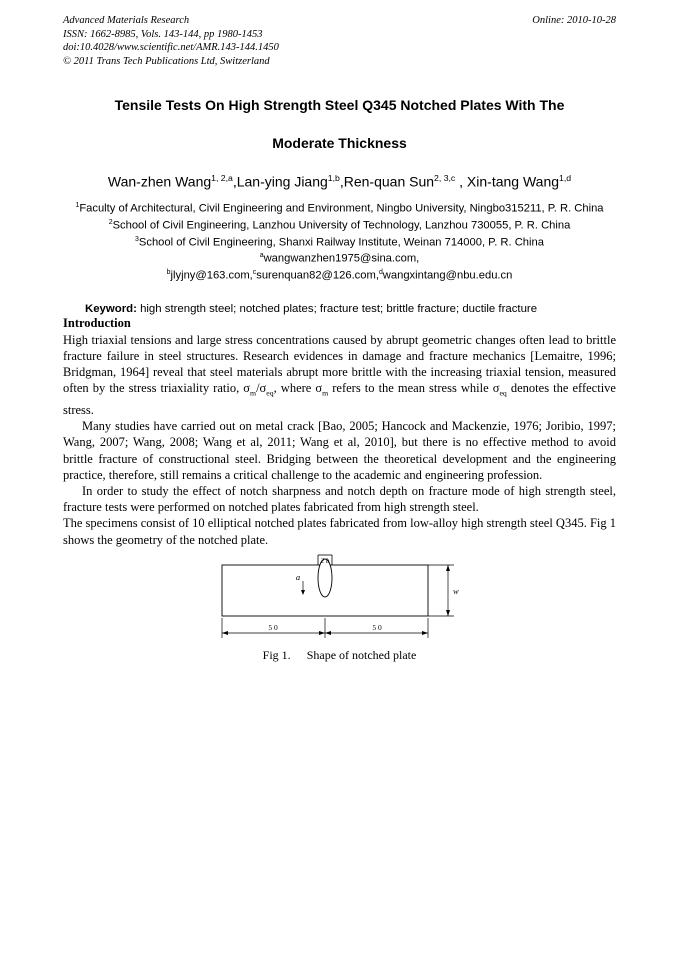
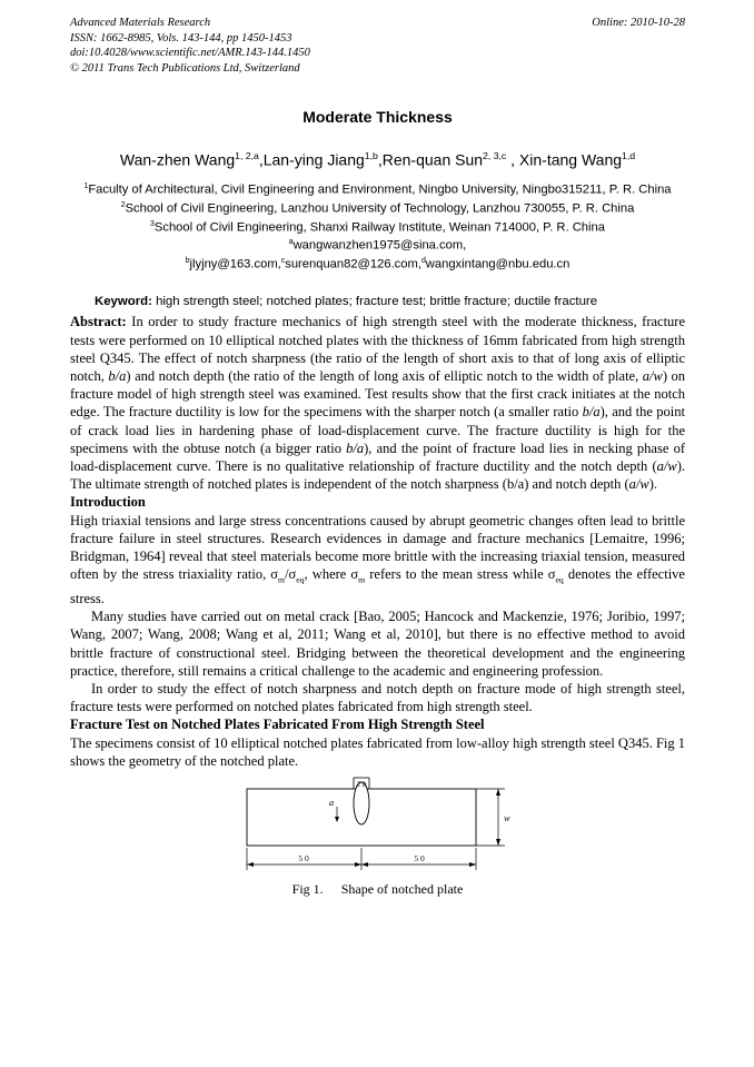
  Advanced Materials Research
- ISSN: 1662-8985, Vols. 143-144, pp 1980-1453
+ ISSN: 1662-8985, Vols. 143-144, pp 1450-1453
  doi:10.4028/www.scientific.net/AMR.143-144.1450
  © 2011 Trans Tech Publications Ltd, Switzerland
  Online: 2010-10-28
- Tensile Tests On High Strength Steel Q345 Notched Plates With The
  Moderate Thickness
  Wan-zhen Wang1, 2,a,Lan-ying Jiang1,b,Ren-quan Sun2, 3,c , Xin-tang Wang1,d
  Faculty of Architectural, Civil Engineering and Environment, Ningbo University, Ningbo315211, P. R. China
  School of Civil Engineering, Lanzhou University of Technology, Lanzhou 730055, P. R. China
  School of Civil Engineering, Shanxi Railway Institute, Weinan 714000, P. R. China
  wangwanzhen1975@sina.com,
  jlyjny@163.com, surenquan82@126.com, wangxintang@nbu.edu.cn
  Keyword: high strength steel; notched plates; fracture test; brittle fracture; ductile fracture
+ Abstract: In order to study fracture mechanics of high strength steel with the moderate thickness, fracture tests were performed on 10 elliptical notched plates with the thickness of 16mm fabricated from high strength steel Q345. The effect of notch sharpness (the ratio of the length of short axis to that of long axis of elliptic notch, b/a) and notch depth (the ratio of the length of long axis of elliptic notch to the width of plate, a/w) on fracture model of high strength steel was examined. Test results show that the first crack initiates at the notch edge. The fracture ductility is low for the specimens with the sharper notch (a smaller ratio b/a), and the point of crack load lies in hardening phase of load-displacement curve. The fracture ductility is high for the specimens with the obtuse notch (a bigger ratio b/a), and the point of fracture load lies in necking phase of load-displacement curve. There is no qualitative relationship of fracture ductility and the notch depth (a/w). The ultimate strength of notched plates is independent of the notch sharpness (b/a) and notch depth (a/w).
  Introduction
- High triaxial tensions and large stress concentrations caused by abrupt geometric changes often lead to brittle fracture failure in steel structures. Research evidences in damage and fracture mechanics [Lemaitre, 1996; Bridgman, 1964] reveal that steel materials abrupt more brittle with the increasing triaxial tension, measured often by the stress triaxiality ratio, σm/σeq, where σm refers to the mean stress while σeq denotes the effective stress.
+ High triaxial tensions and large stress concentrations caused by abrupt geometric changes often lead to brittle fracture failure in steel structures. Research evidences in damage and fracture mechanics [Lemaitre, 1996; Bridgman, 1964] reveal that steel materials become more brittle with the increasing triaxial tension, measured often by the stress triaxiality ratio, σm/σeq, where σm refers to the mean stress while σeq denotes the effective stress.
  Many studies have carried out on metal crack [Bao, 2005; Hancock and Mackenzie, 1976; Joribio, 1997; Wang, 2007; Wang, 2008; Wang et al, 2011; Wang et al, 2010], but there is no effective method to avoid brittle fracture of constructional steel. Bridging between the theoretical development and the engineering practice, therefore, still remains a critical challenge to the academic and engineering profession.
  In order to study the effect of notch sharpness and notch depth on fracture mode of high strength steel, fracture tests were performed on notched plates fabricated from high strength steel.
+ Fracture Test on Notched Plates Fabricated From High Strength Steel
  The specimens consist of 10 elliptical notched plates fabricated from low-alloy high strength steel Q345. Fig 1 shows the geometry of the notched plate.
  2 b
  a
  w
  5 0
  5 0
  Fig 1. Shape of notched plate
